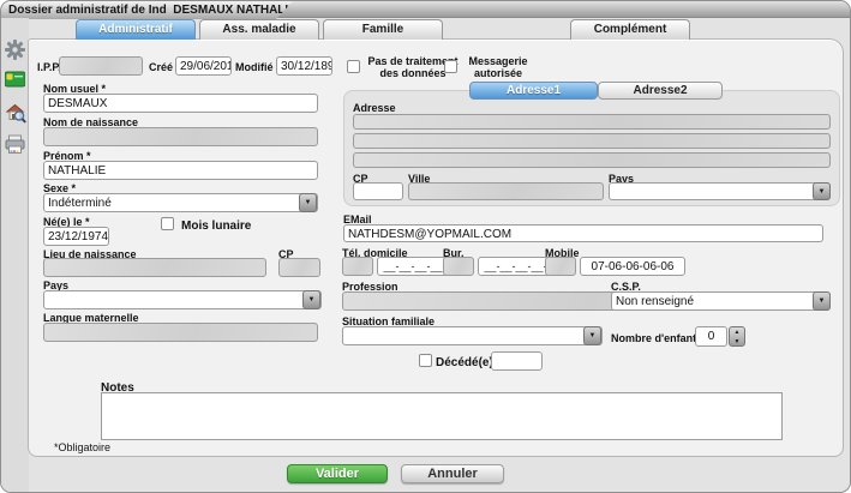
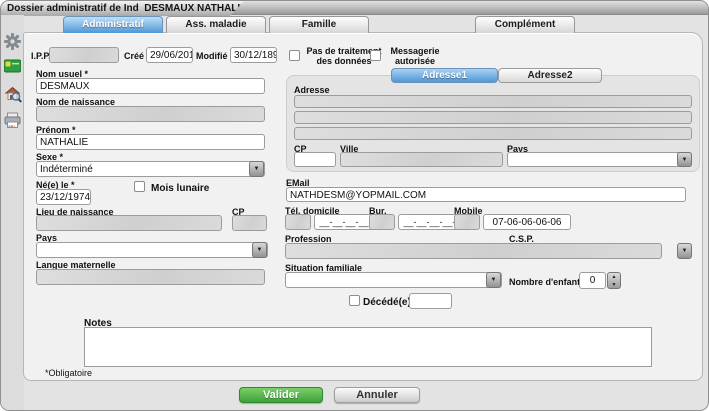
  Dossier administratif de Ind DESMAUX NATHAL
  Administratif
  Ass. maladie
  Famille
  Complément
  I.P.P
  29/06/201
  Modifié
  30/12/189
  Nom usuel *
  DESMAUX
  Nom de naissance
  Prénom *
  NATHALIE
  Sexe *
  Indéterminé
  Né(e) le *
  23/12/1974
  Mois lunaire
  Lieu de naissance
  CP
  Pays
  Langue maternelle
  Pas de traitem des données
  Messagerie autorisée
  Adresse1
  Adresse2
  Adresse
  CP
  Ville
  Pays
  EMail
  NATHDESM@YOPMAIL.COM
  Tél. domicile
  __-__-__-__
  Bur.
  __-__-__-__
  Mobile
  07-06-06-06-06
  Profession
  C.S.P.
- Non renseigné
  Situation familiale
  Nombre d'enfan
  0
  Décédé(e
  Notes
  *Obligatoire
  Valider
  Annuler
